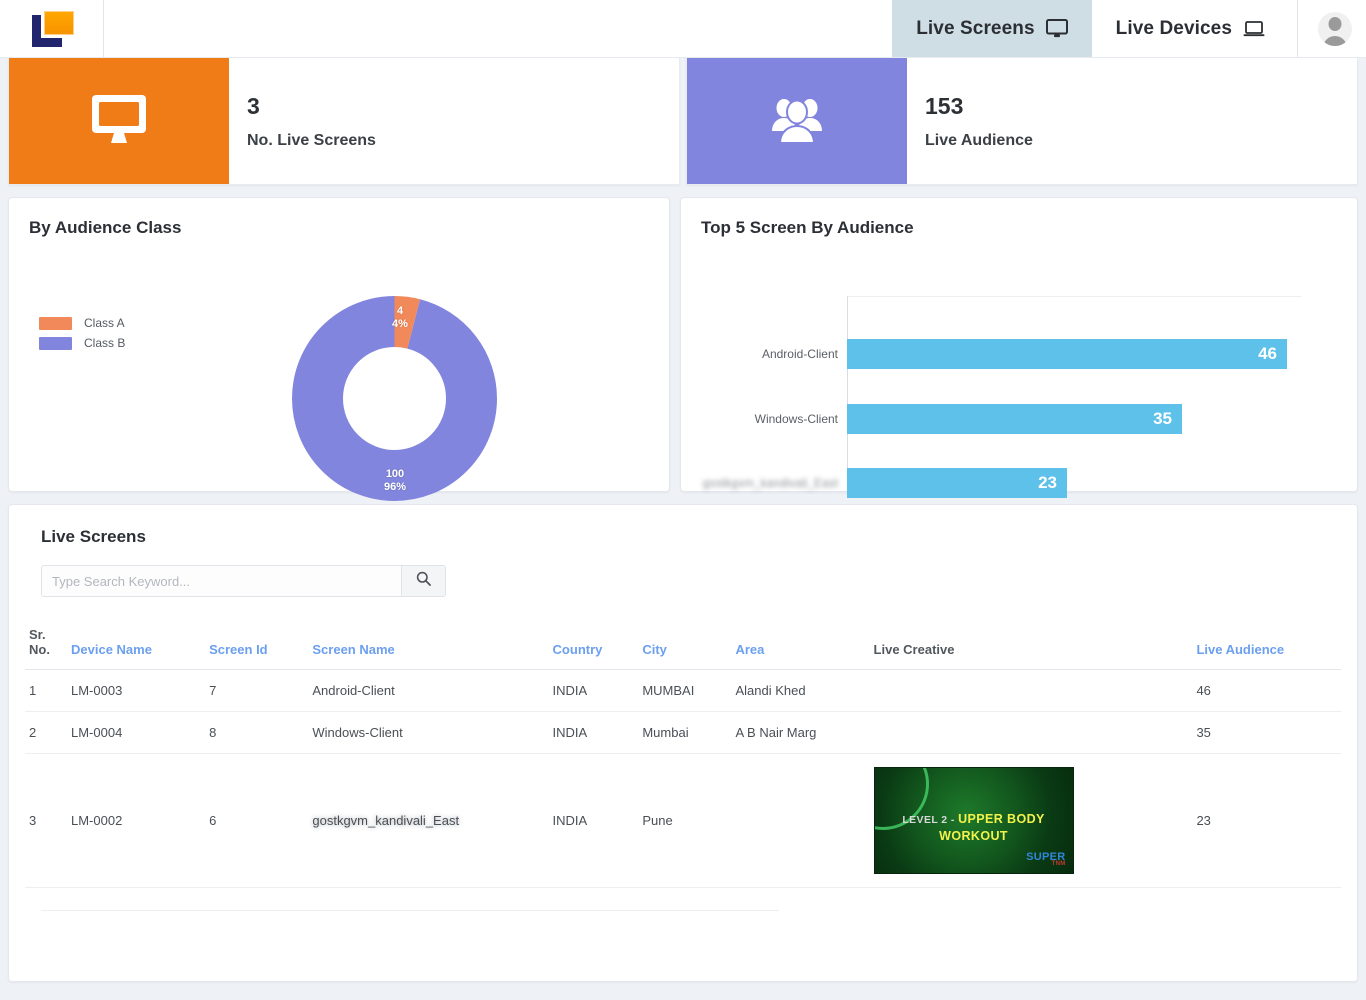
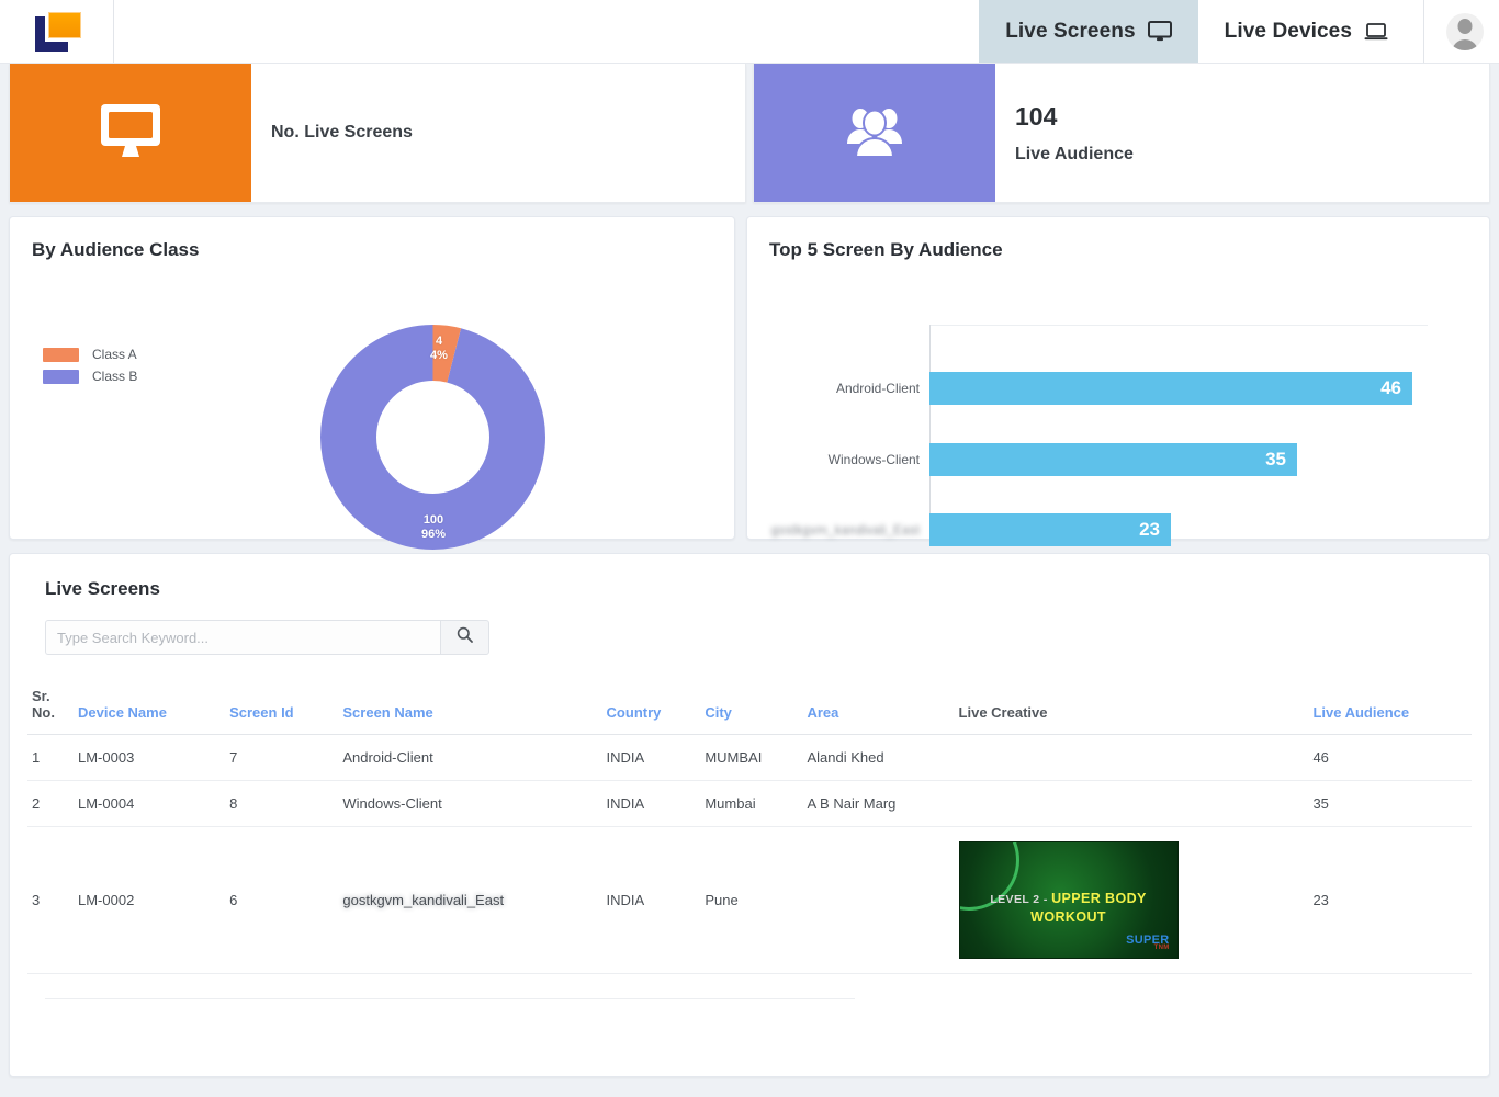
  Live Screens
  Live Devices
- 3
  No. Live Screens
- 153
+ 104
  Live Audience
  By Audience Class
  Class A
  Class B
  4
  4%
  100
  96%
  Top 5 Screen By Audience
  Android-Client
  46
  Windows-Client
  35
  gostkgvm_kandivali_East
  23
  Live Screens
  Type Search Keyword...
  Sr. No.	Device Name	Screen Id	Screen Name	Country	City	Area	Live Creative	Live Audience
  1	LM-0003	7	Android-Client	INDIA	MUMBAI	Alandi Khed		46
  2	LM-0004	8	Windows-Client	INDIA	Mumbai	A B Nair Marg		35
  3	LM-0002	6	gostkgvm_kandivali_East	INDIA	Pune		LEVEL 2 - UPPER BODY WORKOUT SUPER	23
